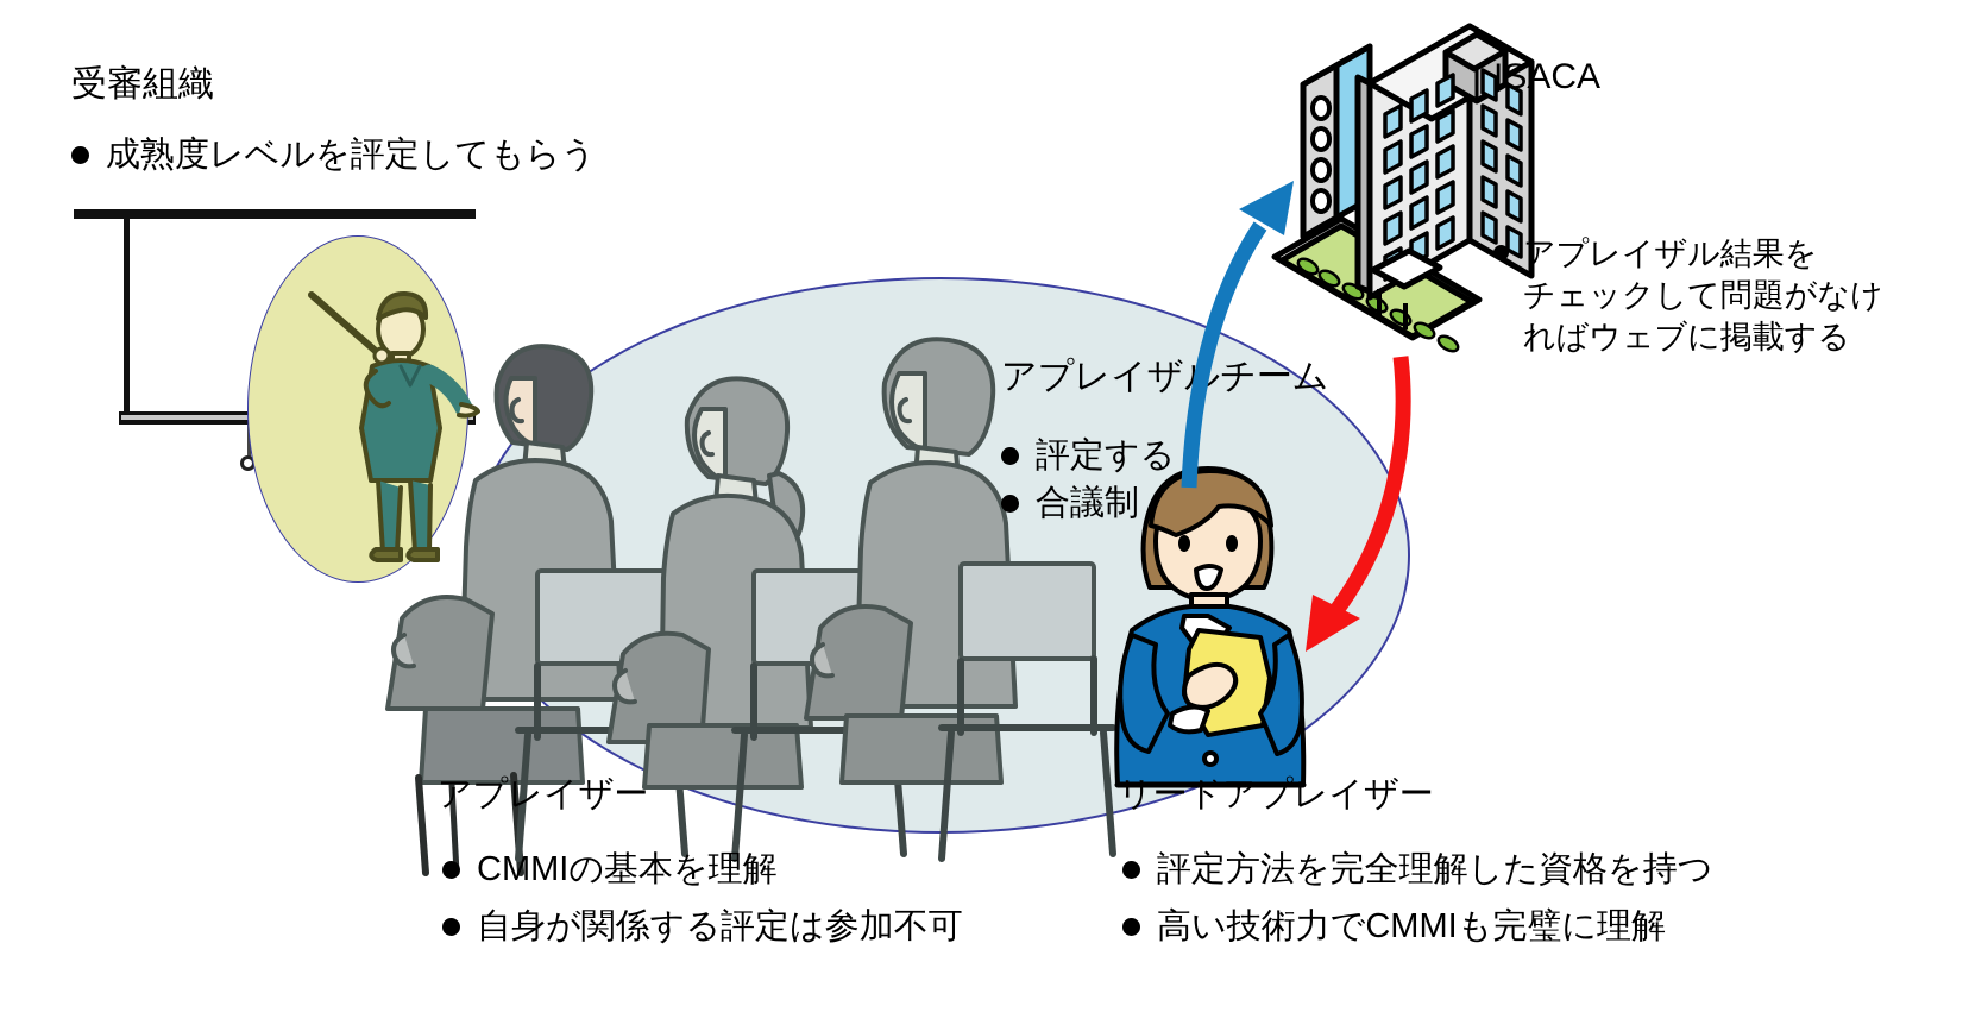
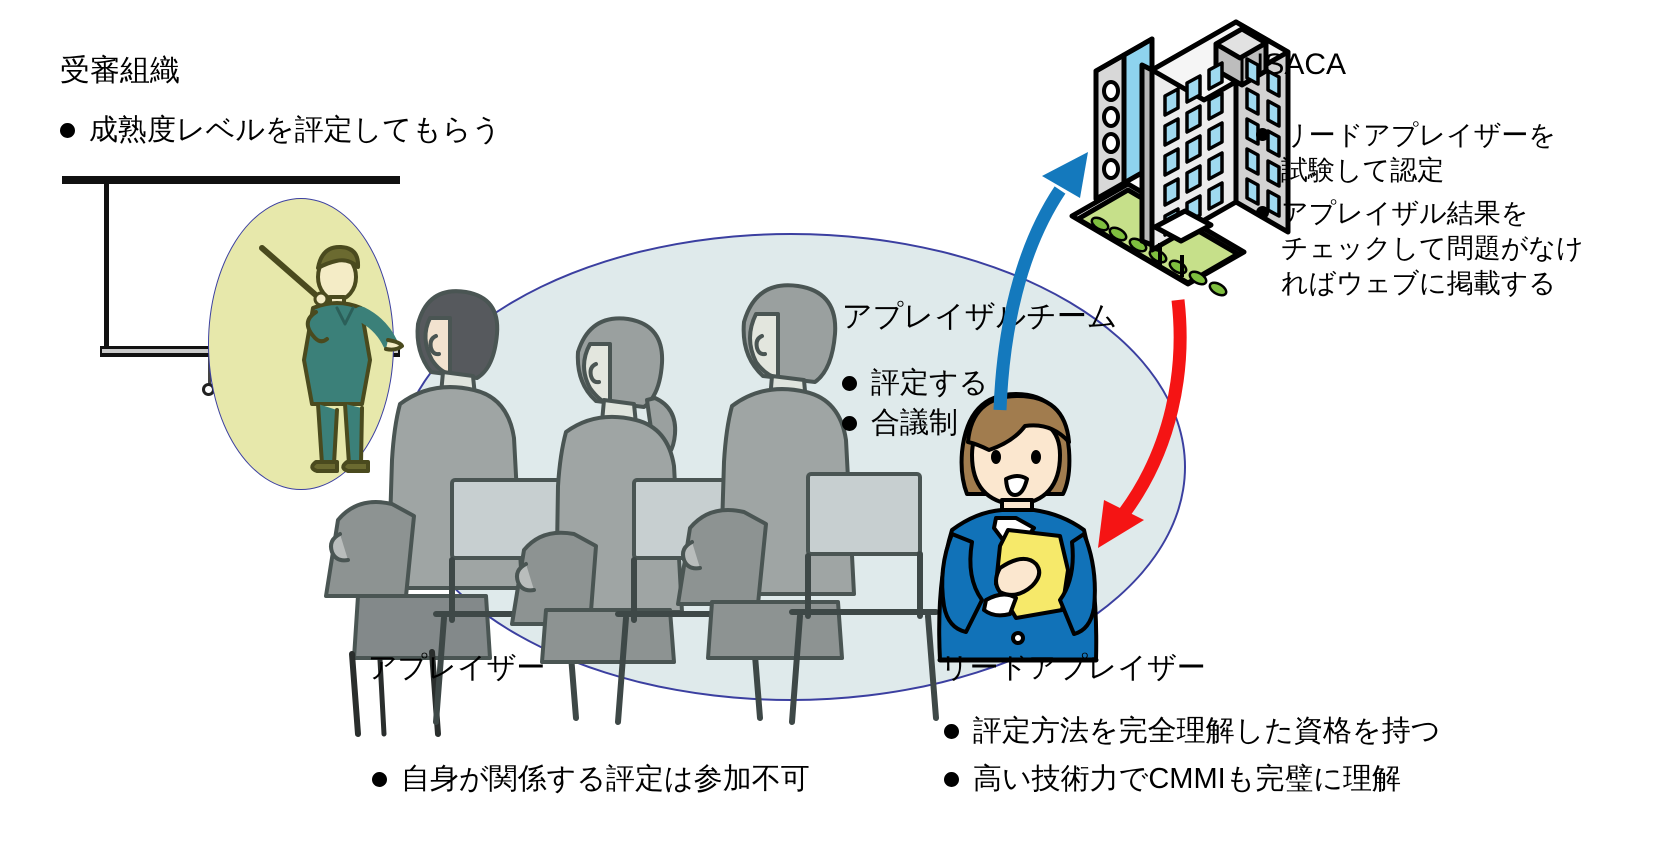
  受審組織
  成熟度レベルを評定してもらう
  アプレイザチーム
  評定する
  合議制
  アプレイザー
- CMMIの基本を理解
  自身が関係する評定は参加不可
  リードアプレイザー
  評定方法を完全理解した資格を持つ
  高い技術力でCMMIも完璧に理解
  ISACA
+ リードアプレイザーを
+ 試験して認定
  アプレイザル結果を
  チェックして問題がなけ
  ればウェブに掲載する
